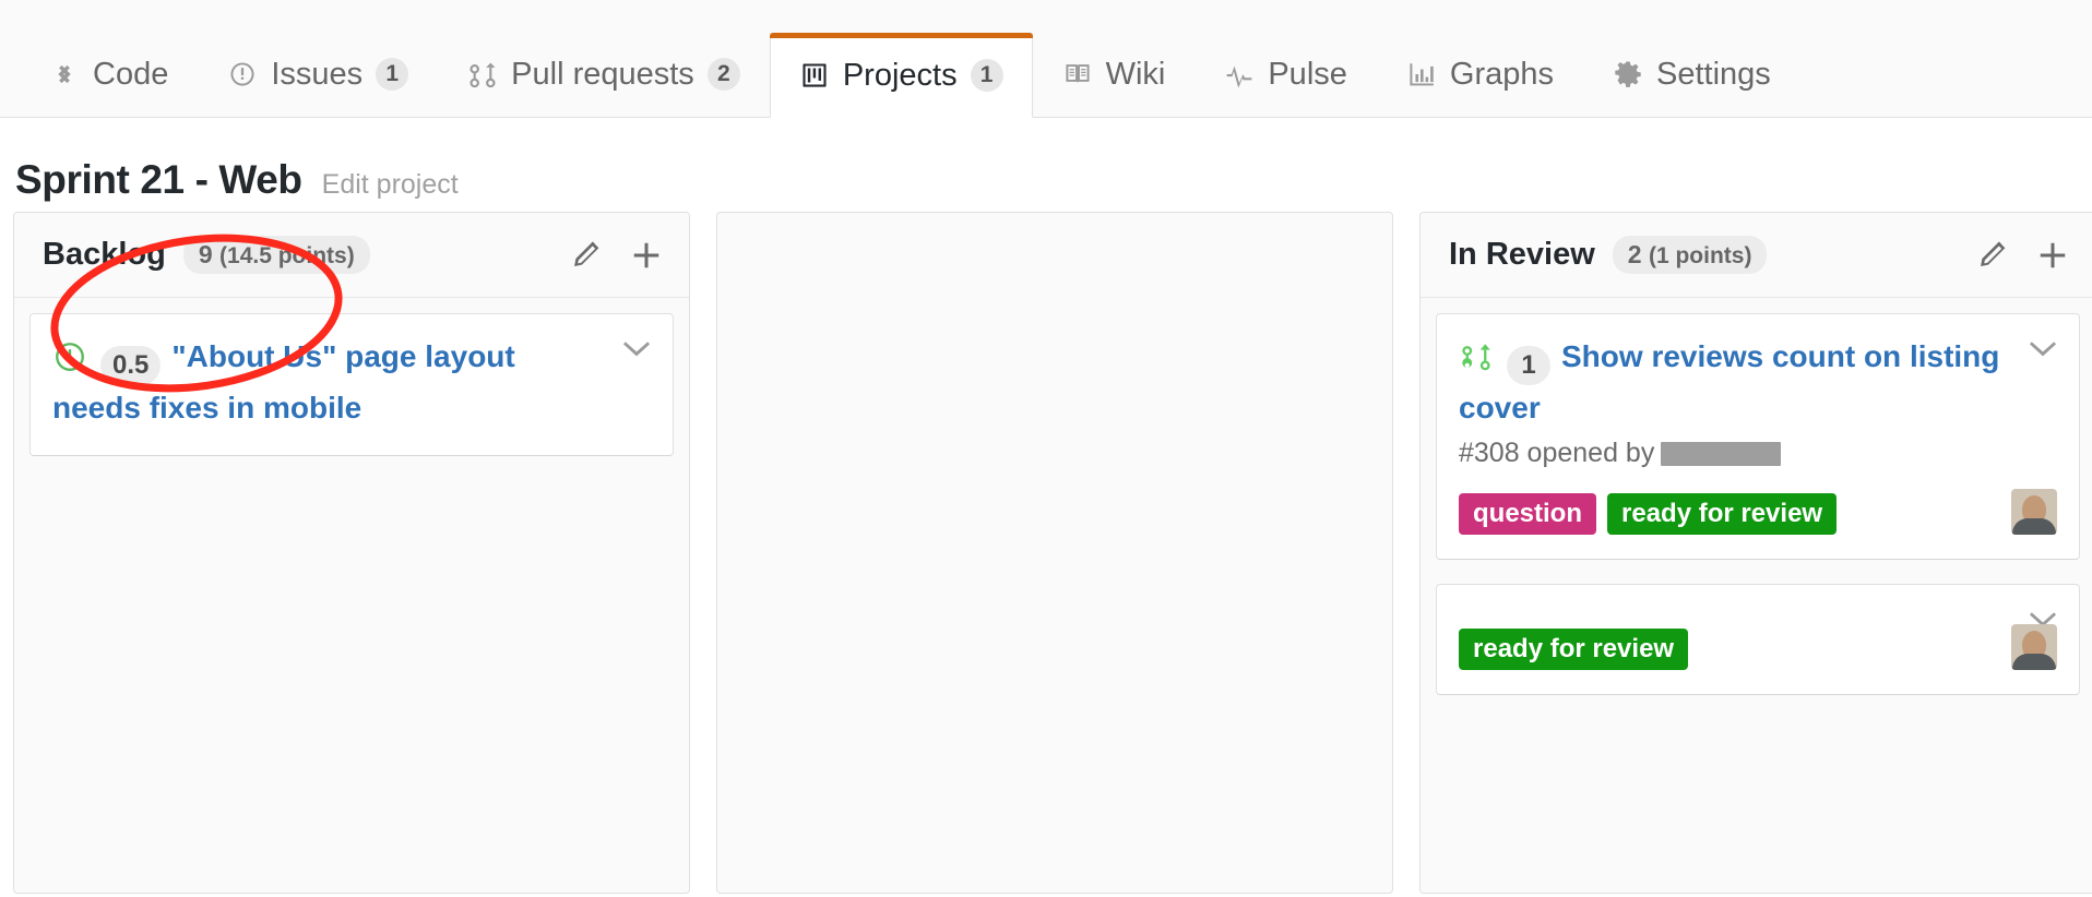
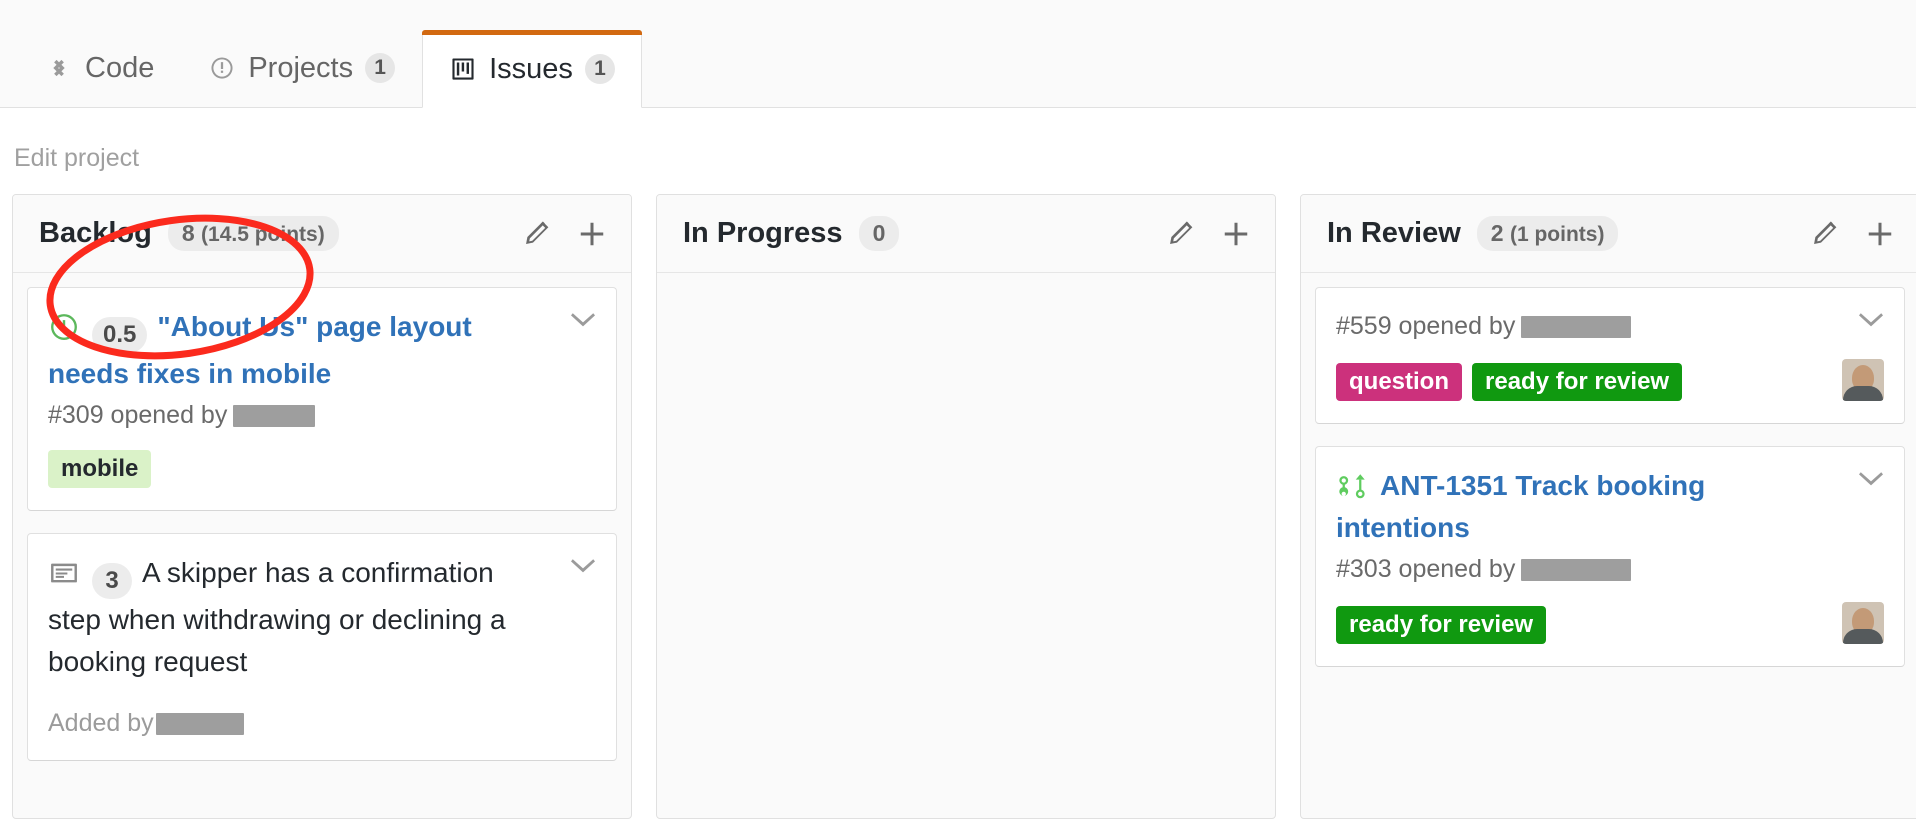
  Code
- Issues
+ Projects
  1
- Pull requests
- 2
- Projects
+ Issues
  1
- Wiki
- Pulse
- Graphs
- Settings
- Sprint 21 - Web
  Edit project
  Backg
- 9 (14.5 ponts)
+ 8 (14.5 ponts)
  0.5 "Abouts" page layout needs fixes in mobile
+ #309 opened by
+ mobile
+ 3 A skipper has a confirmation step when withdrawing or declining a booking request
+ Added by
+ In Progress
+ 0
  In Review
  2 (1 points)
- 1 Show reviews count on listing cover
- #308 opened by
+ #559 opened by
  question
  ready for review
+ ANT-1351 Track booking intentions
+ #303 opened by
  ready for review
